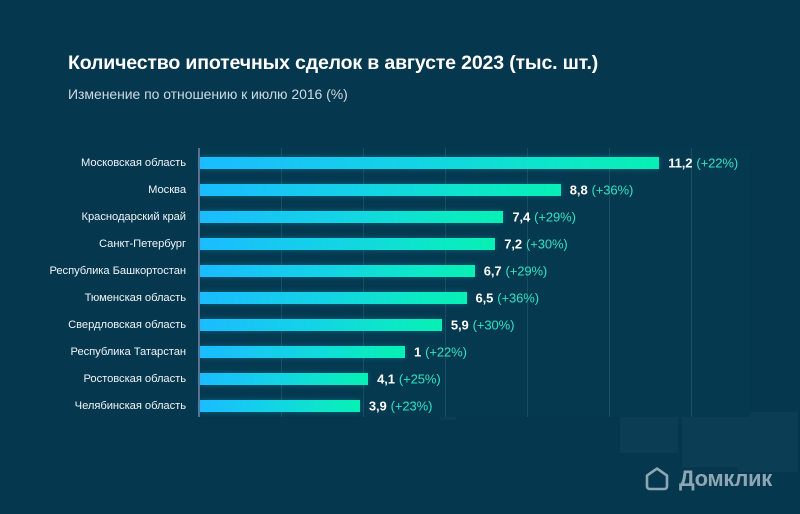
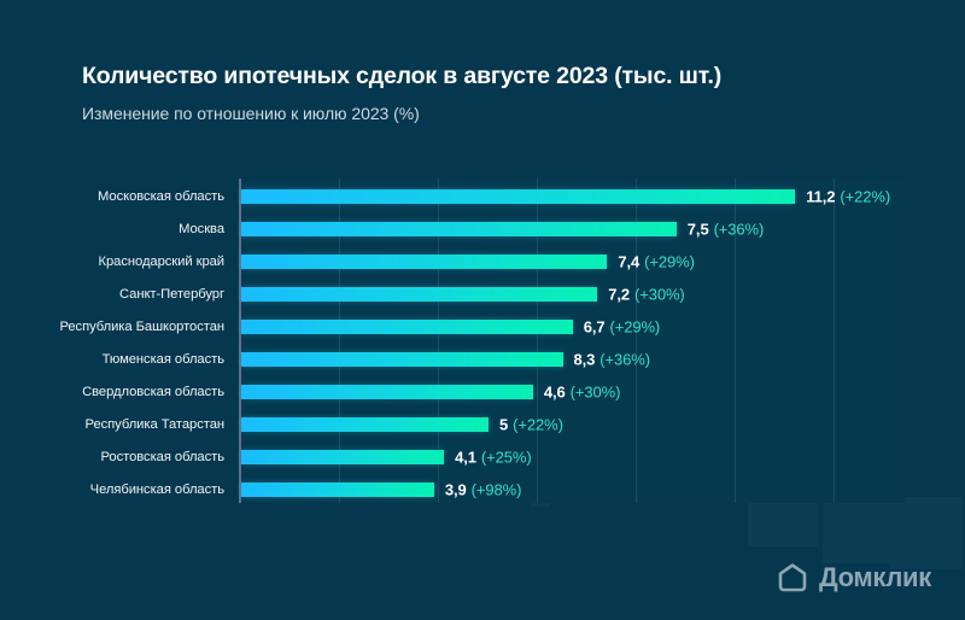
  Количество ипотечных сделок в августе 2023 (тыс. шт.)
- Изменение по отношению к июлю 2016 (%)
+ Изменение по отношению к июлю 2023 (%)
  Московская область
  11,2 (+22%)
  Москва
- 8,8 (+36%)
+ 7,5 (+36%)
  Краснодарский край
  7,4 (+29%)
  Санкт-Петербург
  7,2 (+30%)
  Республика Башкортостан
  6,7 (+29%)
  Тюменская область
- 6,5 (+36%)
+ 8,3 (+36%)
  Свердловская область
- 5,9 (+30%)
+ 4,6 (+30%)
  Республика Татарстан
- 1 (+22%)
+ 5 (+22%)
  Ростовская область
  4,1 (+25%)
  Челябинская область
- 3,9 (+23%)
+ 3,9 (+98%)
  Домклик
